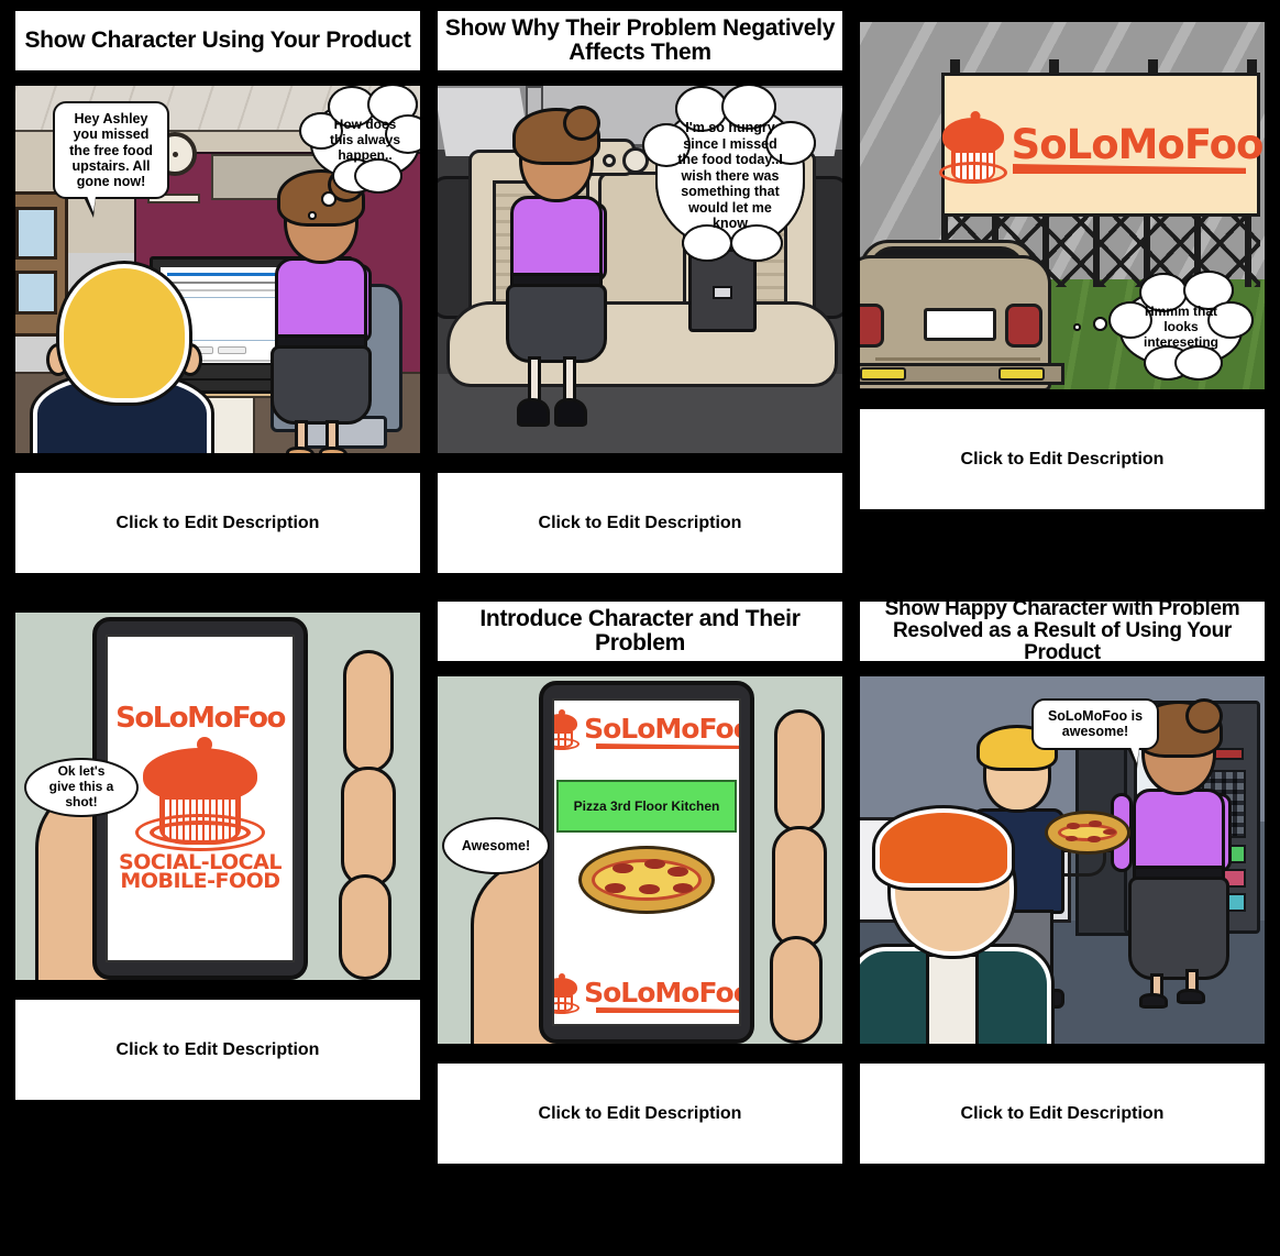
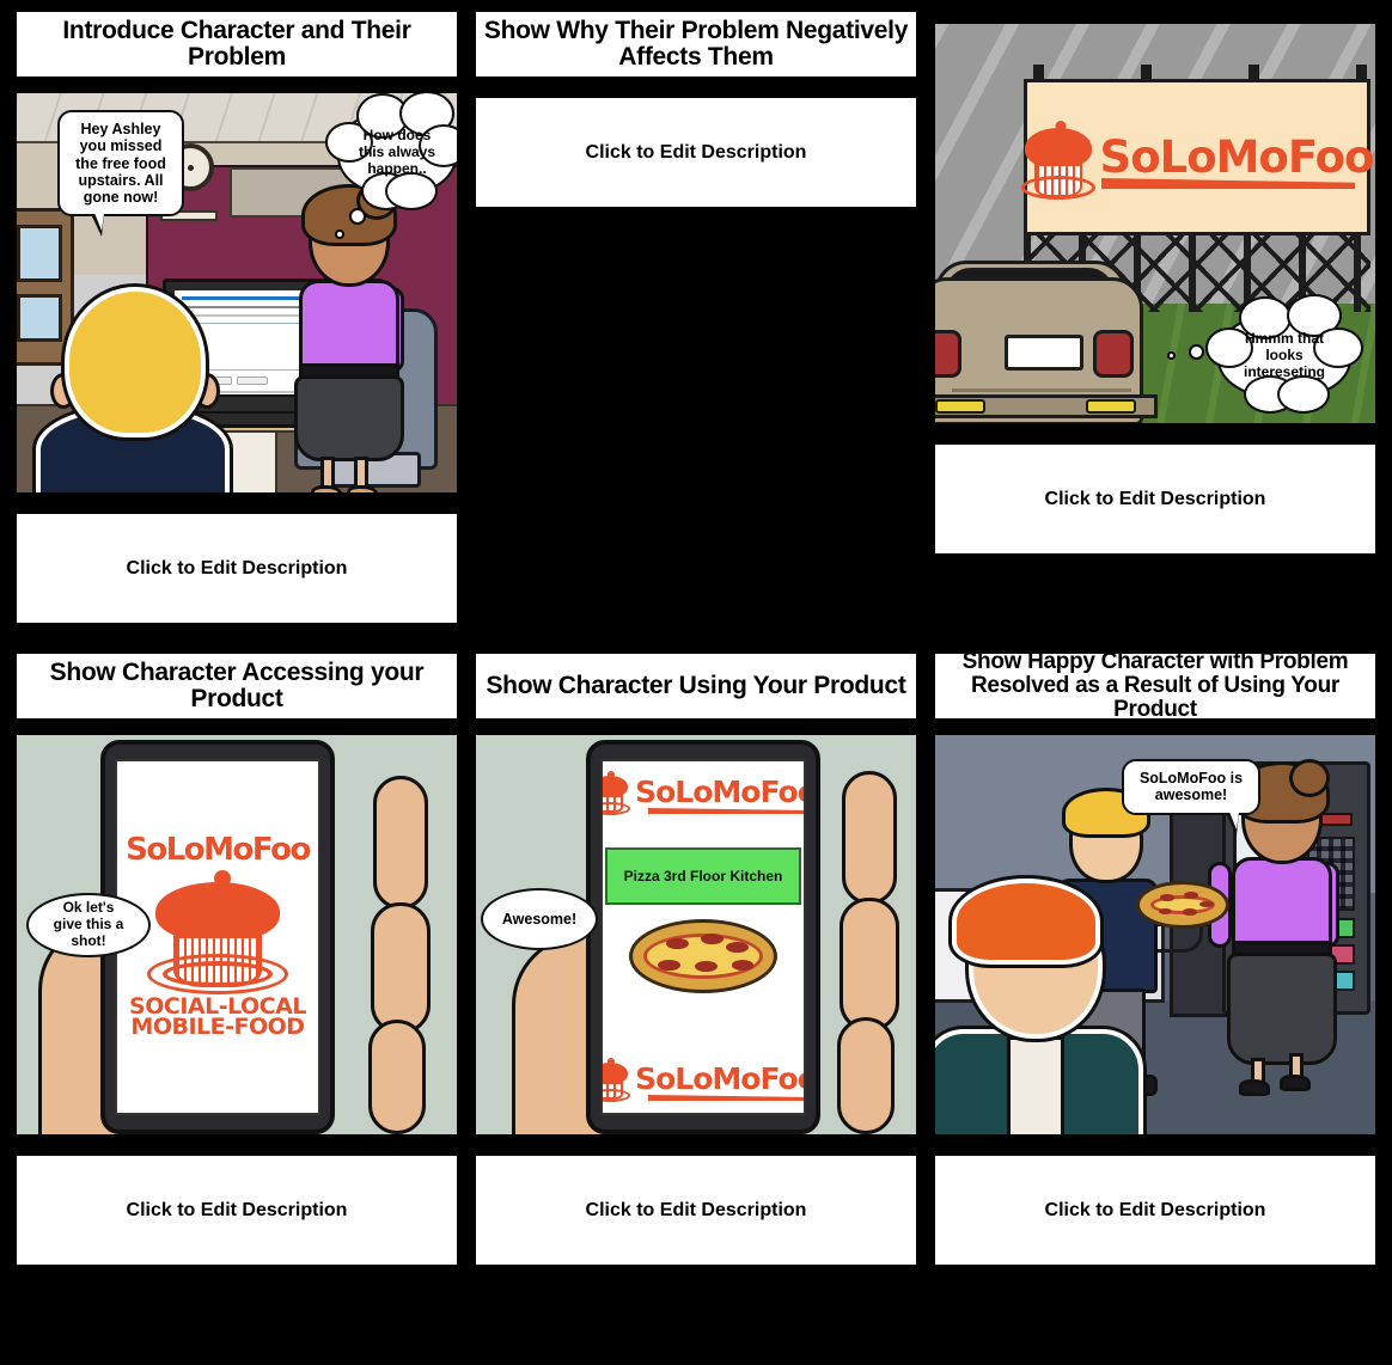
- Show Character Using Your Product
+ Introduce Character and Their Problem
  Hey Ashley you missed the free food upstairs. All gone now!
  How does this always happen..
  Click to Edit Description
  Show Why Their Problem Negatively Affects Them
- I'm so hungry since I missed the food today..I wish there was something that would let me know
  Click to Edit Description
  SoLoMoFoo
  Hmmm that looks intereseting
  Click to Edit Description
+ Show Character Accessing your Product
  SoLoMoFoo
  SOCIAL-LOCAL
  MOBILE-FOOD
  Ok let's give this a shot!
  Click to Edit Description
- Introduce Character and Their Problem
+ Show Character Using Your Product
  SoLoMoFo
  Pizza 3rd Floor Kitchen
  SoLoMoFo
  Awesome!
  Click to Edit Description
  Show Happy Character with Problem Resolved as a Result of Using Your Product
  SoLoMoFoo is awesome!
  Click to Edit Description
